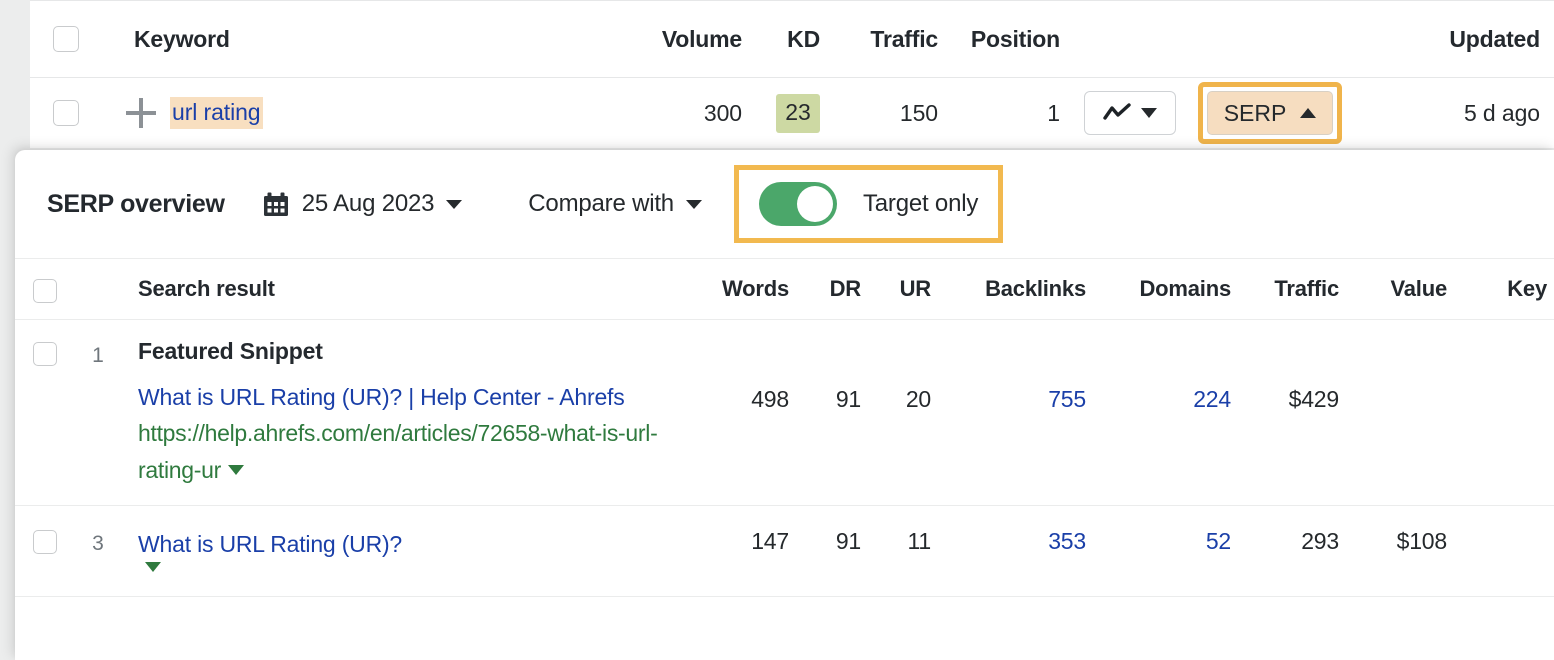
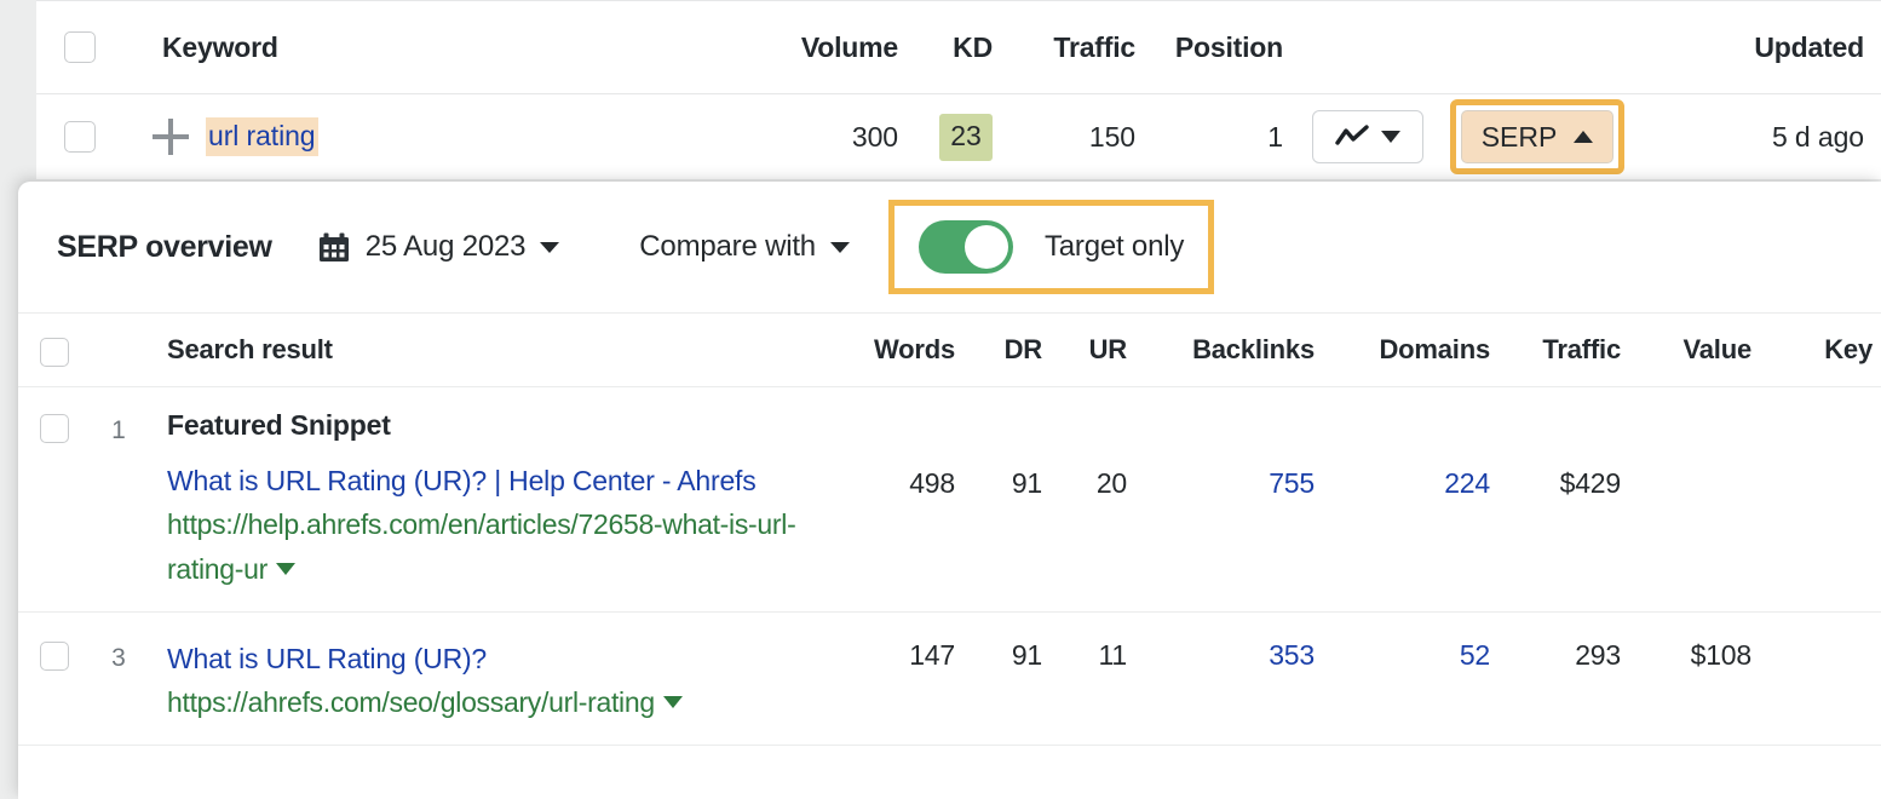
  Keyword
  Volume
  KD
  Traffic
  Position
  Updated
  url rating
  300
  23
  150
  1
  SERP
  5 d ago
  SERP overview
  25 Aug 2023
  Compare with
  Target only
  Search result
  Words
  DR
  UR
  Backlinks
  Domains
  Traffic
  Value
  Key
  1
  Featured Snippet
  What is URL Rating (UR)? | Help Center - Ahrefs
  https://help.ahrefs.com/en/articles/72658-what-is-url-rating-ur
  498
  91
  20
  755
  224
  $429
  3
  What is URL Rating (UR)?
+ https://ahrefs.com/seo/glossary/url-rating
  147
  91
  11
  353
  52
  293
  $108
